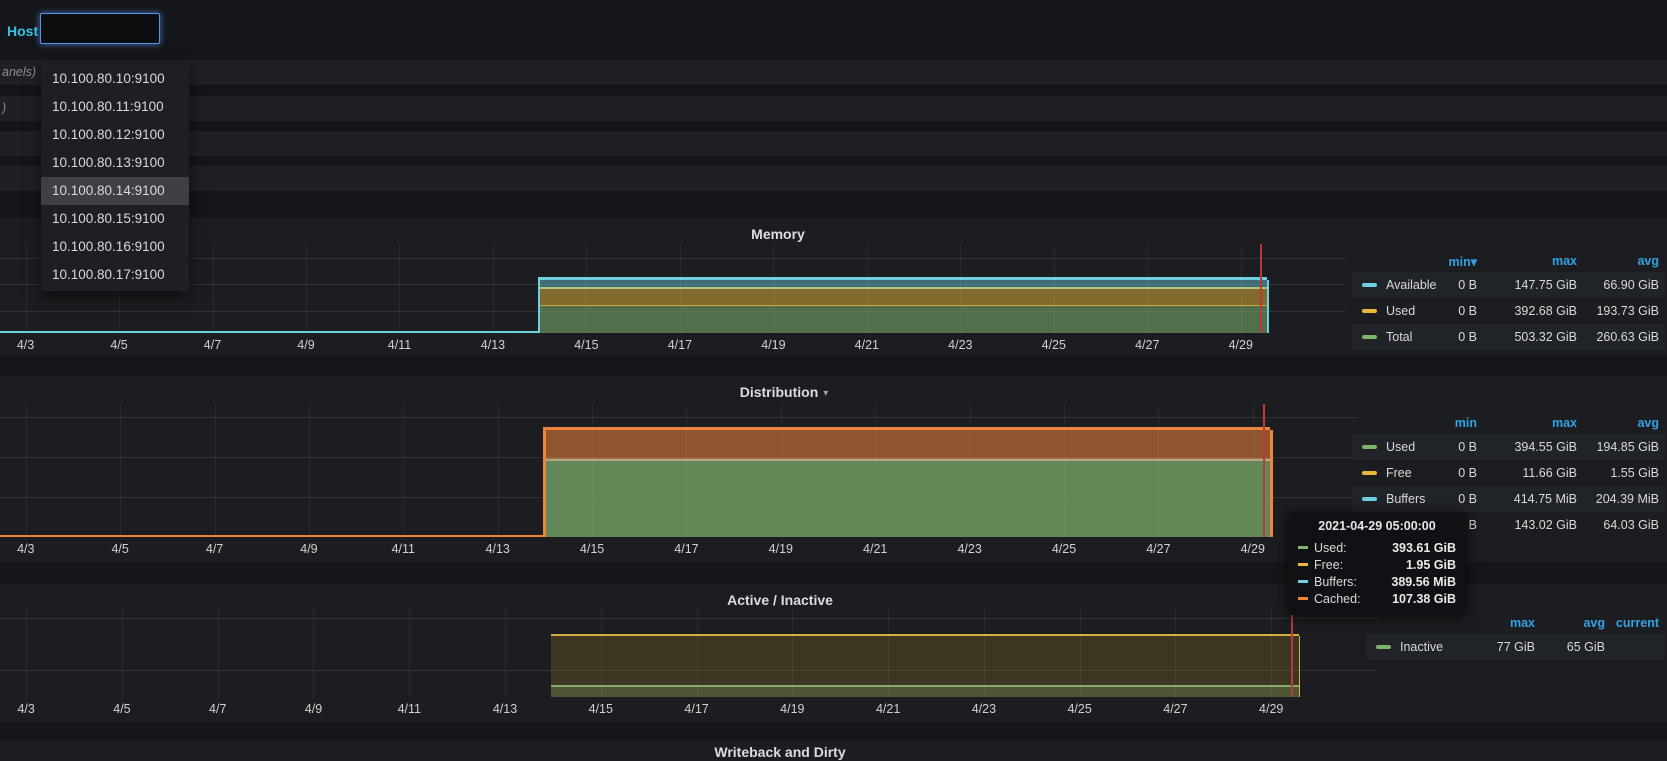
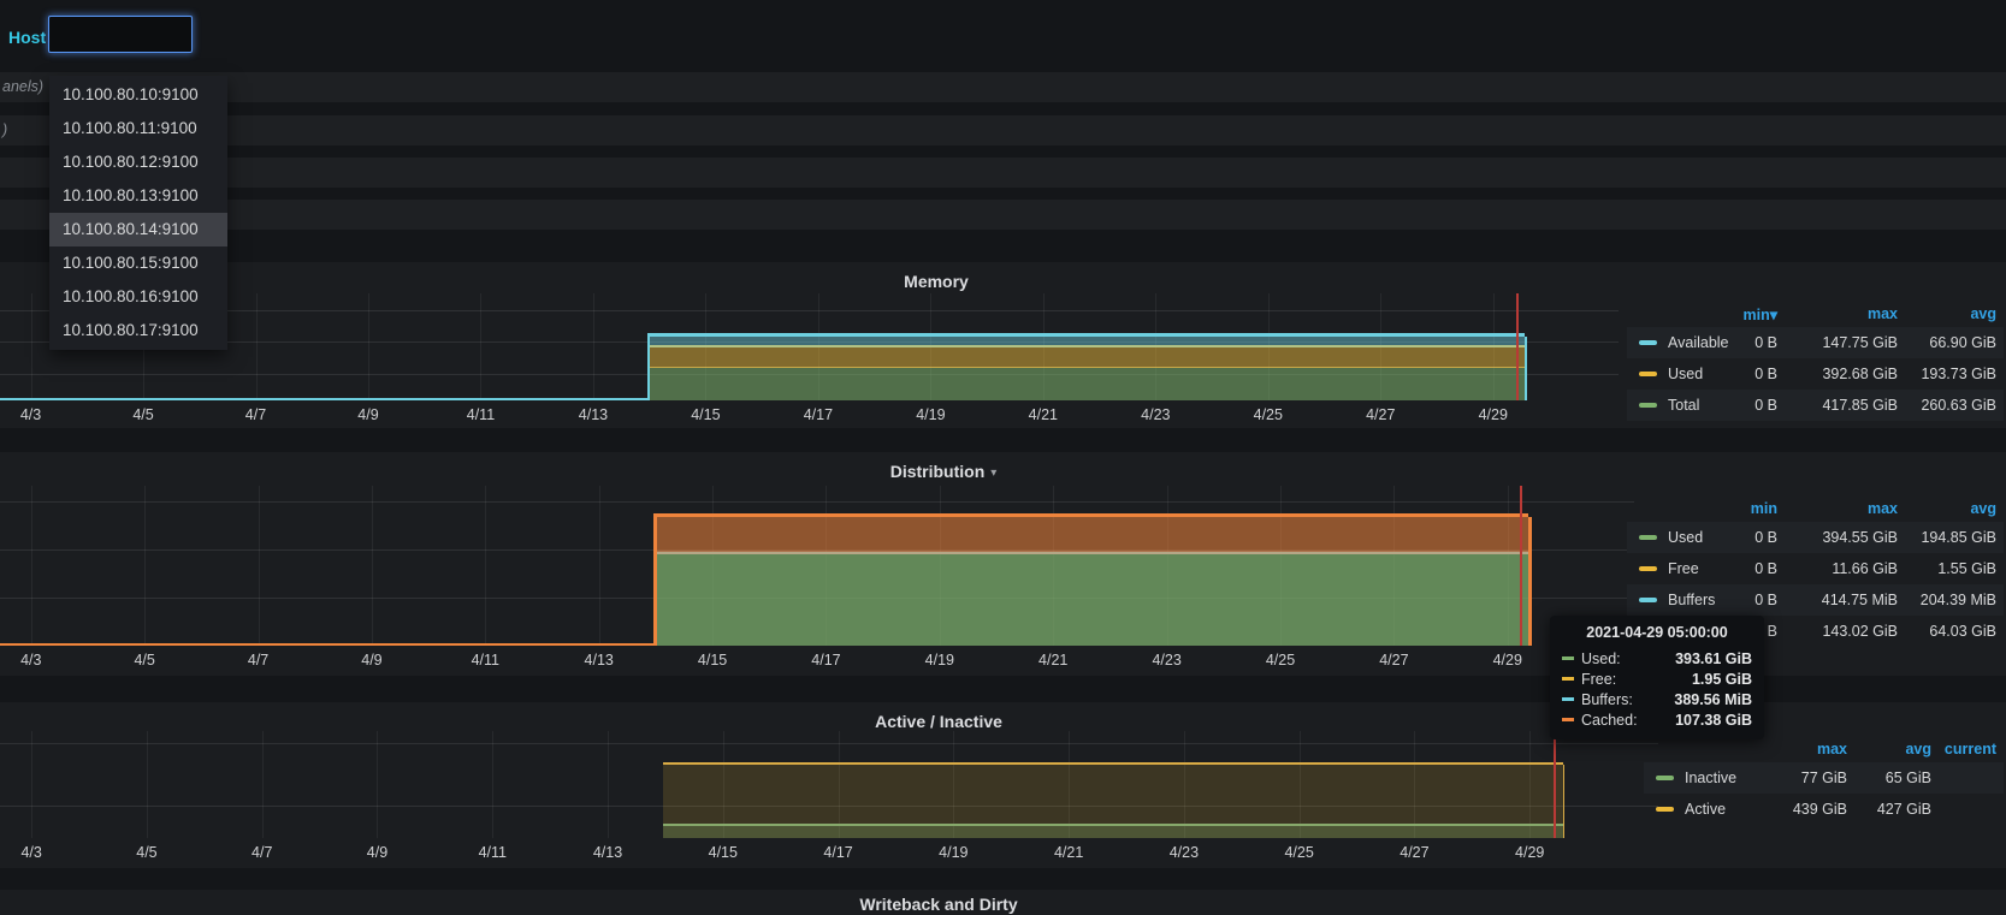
  anels)
  )
  Host
  10.100.80.10:9100
  10.100.80.11:9100
  10.100.80.12:9100
  10.100.80.13:9100
  10.100.80.14:9100
  10.100.80.15:9100
  10.100.80.16:9100
  10.100.80.17:9100
  Memory
  4/3
  4/5
  4/7
  4/9
  4/11
  4/13
  4/15
  4/17
  4/19
  4/21
  4/23
  4/25
  4/27
  4/29
  min▾
  max
  avg
  Available
  0 B
  147.75 GiB
  66.90 GiB
  Used
  0 B
  392.68 GiB
  193.73 GiB
  Total
  0 B
- 503.32 GiB
+ 417.85 GiB
  260.63 GiB
  Distribution ▾
  4/3
  4/5
  4/7
  4/9
  4/11
  4/13
  4/15
  4/17
  4/19
  4/21
  4/23
  4/25
  4/27
  4/29
  min
  max
  avg
  Used
  0 B
  394.55 GiB
  194.85 GiB
  Free
  0 B
  11.66 GiB
  1.55 GiB
  Buffers
  0 B
  414.75 MiB
  204.39 MiB
  143.02 GiB
  64.03 GiB
  Active / Inactive
  4/3
  4/5
  4/7
  4/9
  4/11
  4/13
  4/15
  4/17
  4/19
  4/21
  4/23
  4/25
  4/27
  4/29
  max
  avg
  current
  Inactive
  77 GiB
  65 GiB
+ Active
+ 439 GiB
+ 427 GiB
  Writeback and Dirty
  2021-04-29 05:00:00
  Used:
  393.61 GiB
  Free:
  1.95 GiB
  Buffers:
  389.56 MiB
  Cached:
  107.38 GiB
